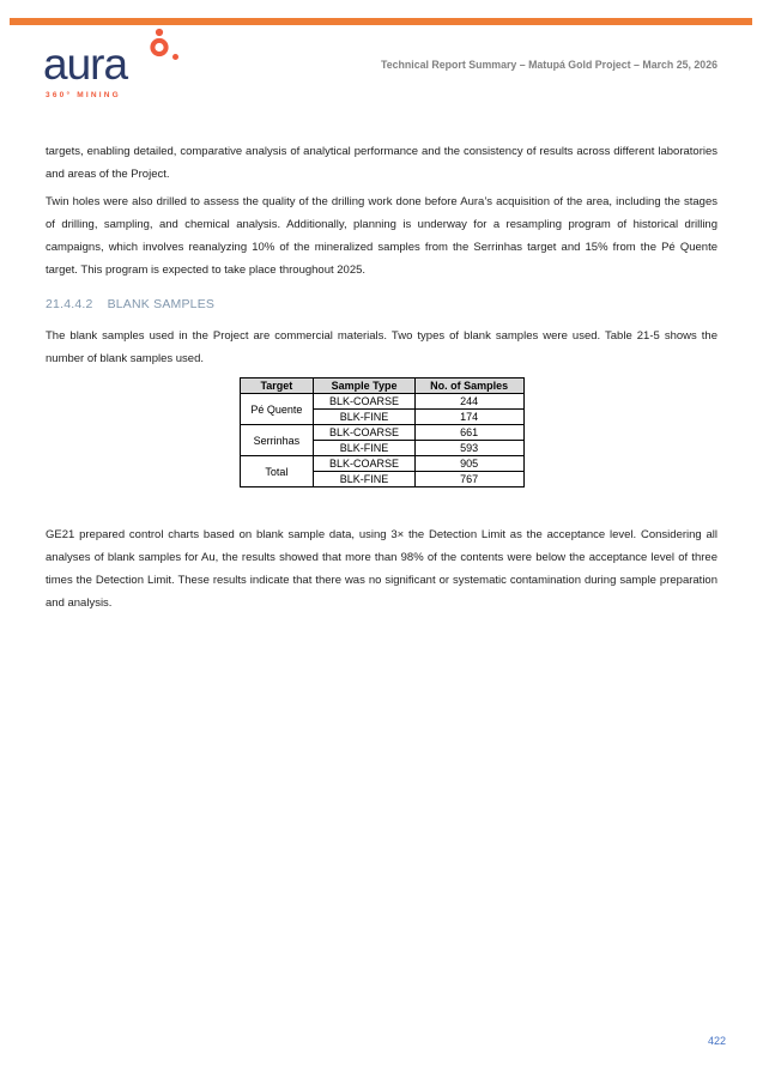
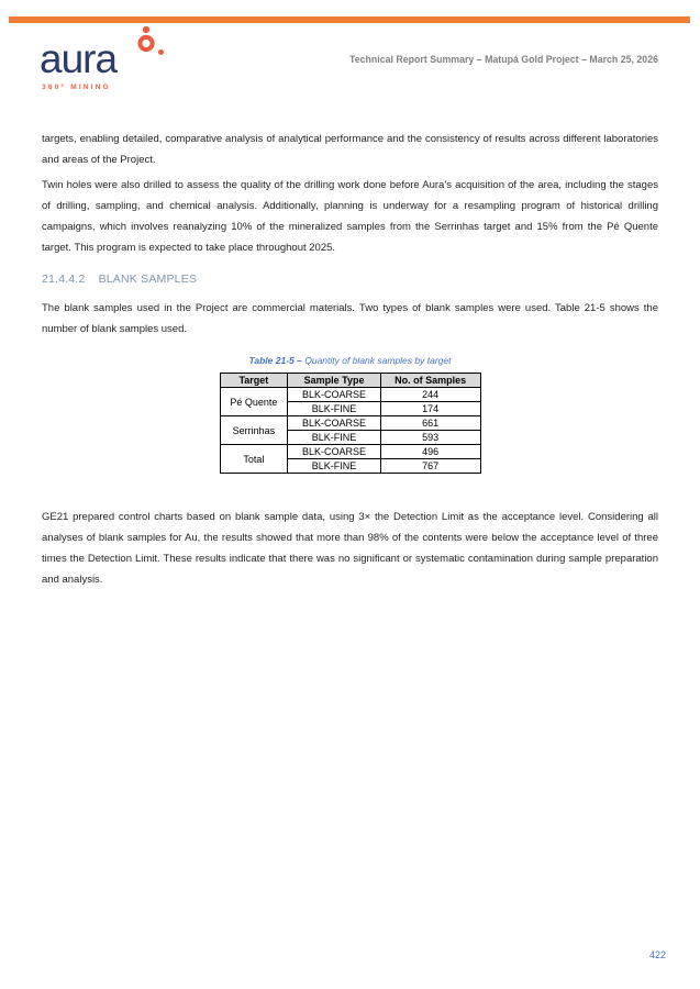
  aura
  Technical Report Summary – Matupá Gold Project – March 25, 2026
  targets, enabling detailed, comparative analysis of analytical performance and the consistency of results across different laboratories and areas of the Project.
  Twin holes were also drilled to assess the quality of the drilling work done before Aura’s acquisition of the area, including the stages of drilling, sampling, and chemical analysis. Additionally, planning is underway for a resampling program of historical drilling campaigns, which involves reanalyzing 10% of the mineralized samples from the Serrinhas target and 15% from the Pé Quente target. This program is expected to take place throughout 2025.
  21.4.4.2 BLANK SAMPLES
  The blank samples used in the Project are commercial materials. Two types of blank samples were used. Table 21-5 shows the number of blank samples used.
+ Table 21-5 – Quantity of blank samples by target
  Target	Sample Type	No. of Samples
  Pé Quente	BLK-COARSE	244
  BLK-FINE	174
  Serrinhas	BLK-COARSE	661
  BLK-FINE	593
- Total	BLK-COARSE	905
+ Total	BLK-COARSE	496
  BLK-FINE	767
  GE21 prepared control charts based on blank sample data, using 3× the Detection Limit as the acceptance level. Considering all analyses of blank samples for Au, the results showed that more than 98% of the contents were below the acceptance level of three times the Detection Limit. These results indicate that there was no significant or systematic contamination during sample preparation and analysis.
  422
